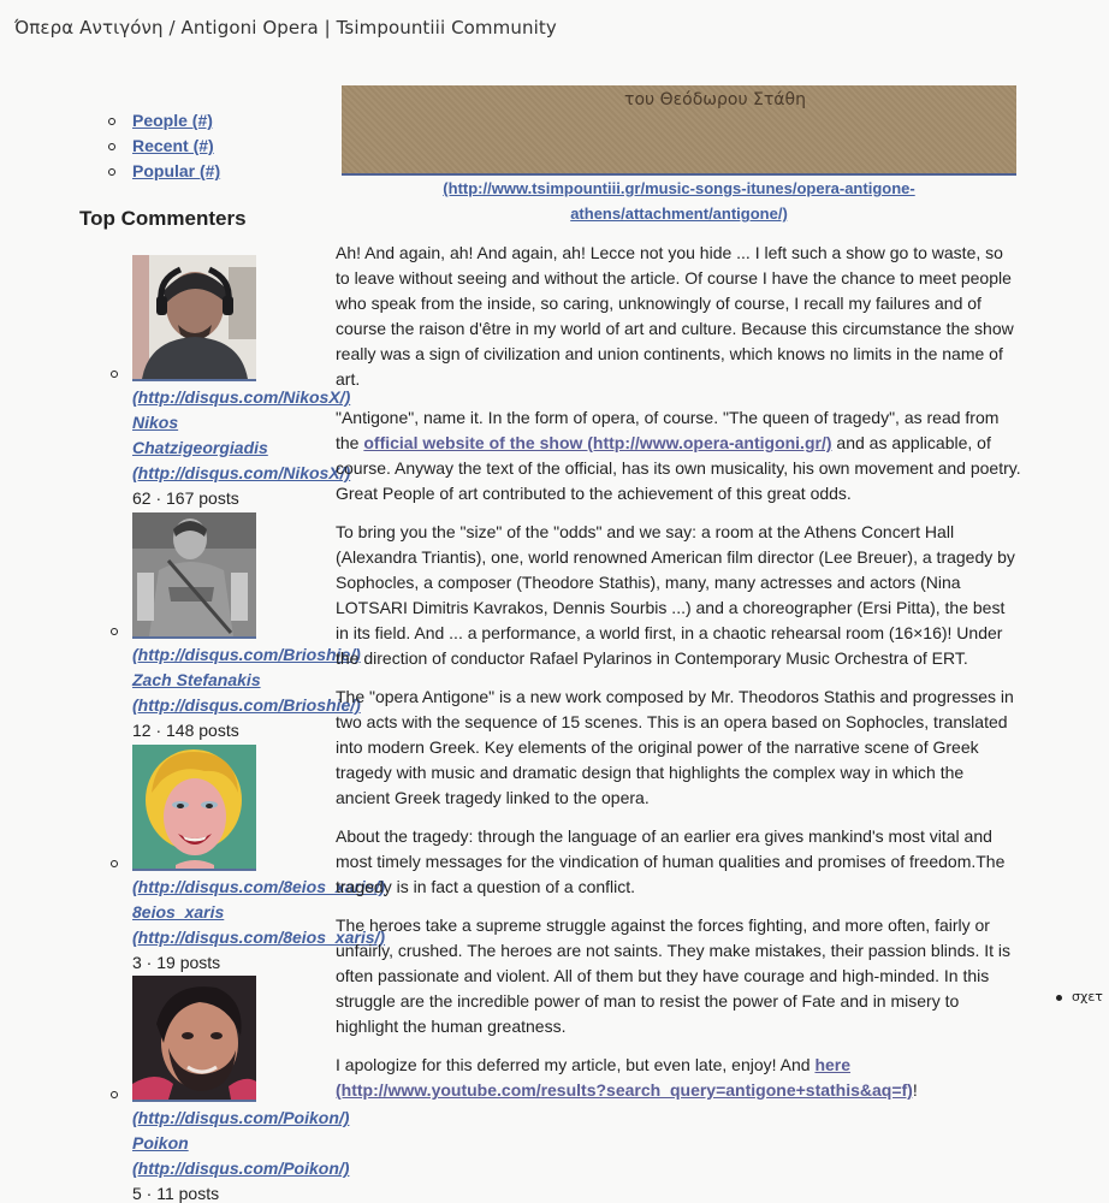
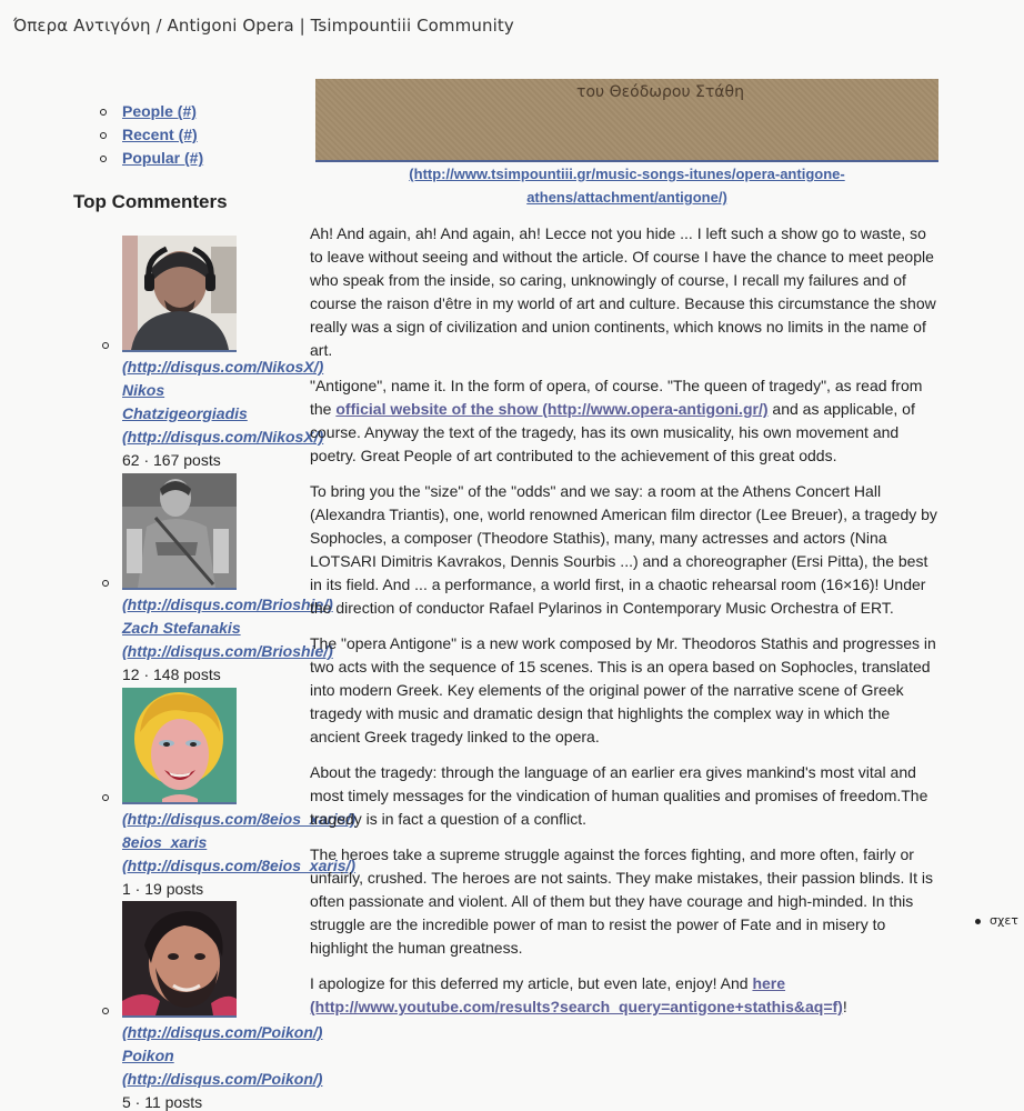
  Όπερα Αντιγόνη / Antigoni Opera | Tsimpountiii Community
  People (#)
  Recent (#)
  Popular (#)
  Top Commenters
  (http://disqus.com/NikosX/)
  Nikos
  Chatzigeorgiadis
  (http://disqus.com/NikosX/)
  62 · 167 posts
  (http://disqus.com/Brioshie/)
  Zach Stefanakis
  (http://disqus.com/Brioshie/)
  12 · 148 posts
  (http://disqus.com/8eios_xaris/)
  8eios_xaris
  (http://disqus.com/8eios_xaris/)
- 3 · 19 posts
+ 1 · 19 posts
  (http://disqus.com/Poikon/)
  Poikon
  (http://disqus.com/Poikon/)
  5 · 11 posts
  του Θεόδωρου Στάθη
  (http://www.tsimpountiii.gr/music-songs-itunes/opera-antigone-
  athens/attachment/antigone/)
  Ah! And again, ah! And again, ah! Lecce not you hide ... I left such a show go to waste, so to leave without seeing and without the article. Of course I have the chance to meet people who speak from the inside, so caring, unknowingly of course, I recall my failures and of course the raison d'être in my world of art and culture. Because this circumstance the show really was a sign of civilization and union continents, which knows no limits in the name of art.
- "Antigone", name it. In the form of opera, of course. "The queen of tragedy", as read from the official website of the show (http://www.opera-antigoni.gr/) and as applicable, of course. Anyway the text of the official, has its own musicality, his own movement and poetry. Great People of art contributed to the achievement of this great odds.
+ "Antigone", name it. In the form of opera, of course. "The queen of tragedy", as read from the official website of the show (http://www.opera-antigoni.gr/) and as applicable, of course. Anyway the text of the tragedy, has its own musicality, his own movement and poetry. Great People of art contributed to the achievement of this great odds.
  To bring you the "size" of the "odds" and we say: a room at the Athens Concert Hall (Alexandra Triantis), one, world renowned American film director (Lee Breuer), a tragedy by Sophocles, a composer (Theodore Stathis), many, many actresses and actors (Nina LOTSARI Dimitris Kavrakos, Dennis Sourbis ...) and a choreographer (Ersi Pitta), the best in its field. And ... a performance, a world first, in a chaotic rehearsal room (16×16)! Under the direction of conductor Rafael Pylarinos in Contemporary Music Orchestra of ERT.
  The "opera Antigone" is a new work composed by Mr. Theodoros Stathis and progresses in two acts with the sequence of 15 scenes. This is an opera based on Sophocles, translated into modern Greek. Key elements of the original power of the narrative scene of Greek tragedy with music and dramatic design that highlights the complex way in which the ancient Greek tragedy linked to the opera.
  About the tragedy: through the language of an earlier era gives mankind's most vital and most timely messages for the vindication of human qualities and promises of freedom.The tragedy is in fact a question of a conflict.
  The heroes take a supreme struggle against the forces fighting, and more often, fairly or unfairly, crushed. The heroes are not saints. They make mistakes, their passion blinds. It is often passionate and violent. All of them but they have courage and high-minded. In this struggle are the incredible power of man to resist the power of Fate and in misery to highlight the human greatness.
  I apologize for this deferred my article, but even late, enjoy! And here (http://www.youtube.com/results?search_query=antigone+stathis&aq=f)!
  σχετ
